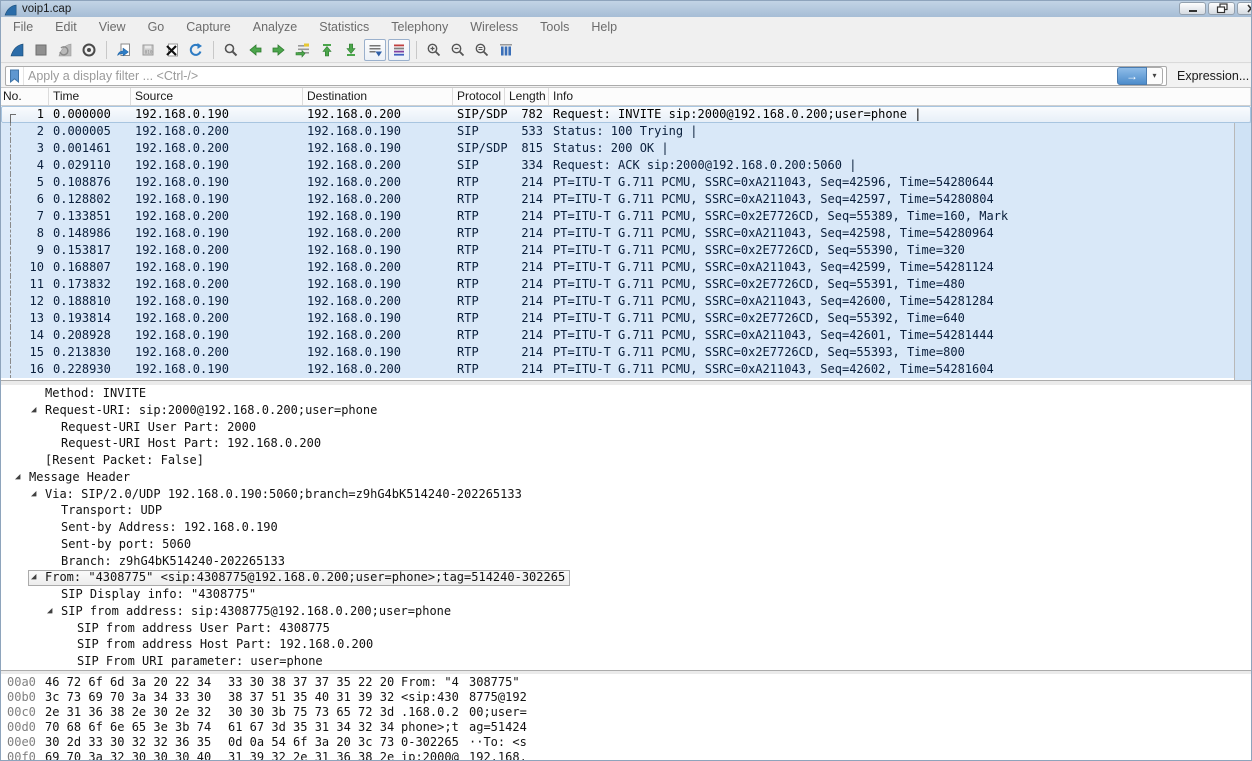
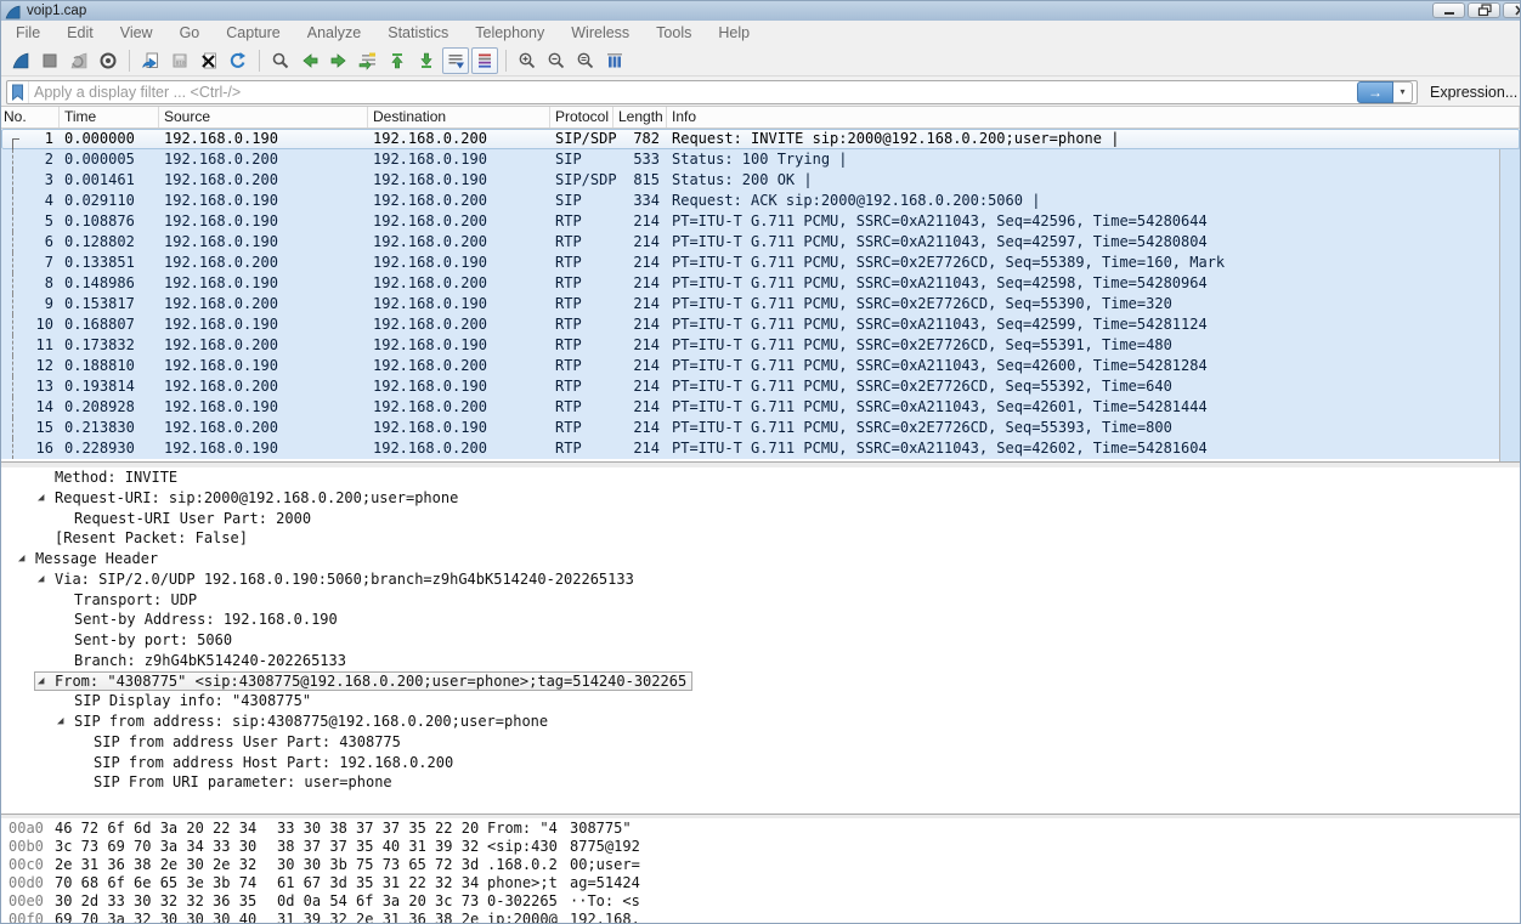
  voip1.cap
  File
  Edit
  View
  Go
  Capture
  Analyze
  Statistics
  Telephony
  Wireless
  Tools
  Help
  Apply a display filter ... <Ctrl-/>
  →
  ▾
  Expression...
  No.
  Time
  Source
  Destination
  Protocol
  Length
  Info
  1
  0.000000
  192.168.0.190
  192.168.0.200
  SIP/SDP
  782
  Request: INVITE sip:2000@192.168.0.200;user=phone |
  2
  0.000005
  192.168.0.200
  192.168.0.190
  SIP
  533
  Status: 100 Trying |
  3
  0.001461
  192.168.0.200
  192.168.0.190
  SIP/SDP
  815
  Status: 200 OK |
  4
  0.029110
  192.168.0.190
  192.168.0.200
  SIP
  334
  Request: ACK sip:2000@192.168.0.200:5060 |
  5
  0.108876
  192.168.0.190
  192.168.0.200
  RTP
  214
  PT=ITU-T G.711 PCMU, SSRC=0xA211043, Seq=42596, Time=54280644
  6
  0.128802
  192.168.0.190
  192.168.0.200
  RTP
  214
  PT=ITU-T G.711 PCMU, SSRC=0xA211043, Seq=42597, Time=54280804
  7
  0.133851
  192.168.0.200
  192.168.0.190
  RTP
  214
  PT=ITU-T G.711 PCMU, SSRC=0x2E7726CD, Seq=55389, Time=160, Mark
  8
  0.148986
  192.168.0.190
  192.168.0.200
  RTP
  214
  PT=ITU-T G.711 PCMU, SSRC=0xA211043, Seq=42598, Time=54280964
  9
  0.153817
  192.168.0.200
  192.168.0.190
  RTP
  214
  PT=ITU-T G.711 PCMU, SSRC=0x2E7726CD, Seq=55390, Time=320
  10
  0.168807
  192.168.0.190
  192.168.0.200
  RTP
  214
  PT=ITU-T G.711 PCMU, SSRC=0xA211043, Seq=42599, Time=54281124
  11
  0.173832
  192.168.0.200
  192.168.0.190
  RTP
  214
  PT=ITU-T G.711 PCMU, SSRC=0x2E7726CD, Seq=55391, Time=480
  12
  0.188810
  192.168.0.190
  192.168.0.200
  RTP
  214
  PT=ITU-T G.711 PCMU, SSRC=0xA211043, Seq=42600, Time=54281284
  13
  0.193814
  192.168.0.200
  192.168.0.190
  RTP
  214
  PT=ITU-T G.711 PCMU, SSRC=0x2E7726CD, Seq=55392, Time=640
  14
  0.208928
  192.168.0.190
  192.168.0.200
  RTP
  214
  PT=ITU-T G.711 PCMU, SSRC=0xA211043, Seq=42601, Time=54281444
  15
  0.213830
  192.168.0.200
  192.168.0.190
  RTP
  214
  PT=ITU-T G.711 PCMU, SSRC=0x2E7726CD, Seq=55393, Time=800
  16
  0.228930
  192.168.0.190
  192.168.0.200
  RTP
  214
  PT=ITU-T G.711 PCMU, SSRC=0xA211043, Seq=42602, Time=54281604
  Method: INVITE
  ◢
  Request-URI: sip:2000@192.168.0.200;user=phone
  Request-URI User Part: 2000
- Request-URI Host Part: 192.168.0.200
  [Resent Packet: False]
  ◢
  Message Header
  ◢
  Via: SIP/2.0/UDP 192.168.0.190:5060;branch=z9hG4bK514240-202265133
  Transport: UDP
  Sent-by Address: 192.168.0.190
  Sent-by port: 5060
  Branch: z9hG4bK514240-202265133
  ◢
  From: "4308775" <sip:4308775@192.168.0.200;user=phone>;tag=514240-302265
  SIP Display info: "4308775"
  ◢
  SIP from address: sip:4308775@192.168.0.200;user=phone
  SIP from address User Part: 4308775
  SIP from address Host Part: 192.168.0.200
  SIP From URI parameter: user=phone
  00a0
  46 72 6f 6d 3a 20 22 34
  33 30 38 37 37 35 22 20
  From: "4
  308775"
  00b0
  3c 73 69 70 3a 34 33 30
- 38 37 51 35 40 31 39 32
+ 38 37 37 35 40 31 39 32
  <sip:430
  8775@192
  00c0
  2e 31 36 38 2e 30 2e 32
  30 30 3b 75 73 65 72 3d
  .168.0.2
  00;user=
  00d0
  70 68 6f 6e 65 3e 3b 74
- 61 67 3d 35 31 34 32 34
+ 61 67 3d 35 31 22 32 34
  phone>;t
  ag=51424
  00e0
  30 2d 33 30 32 32 36 35
  0d 0a 54 6f 3a 20 3c 73
  0-302265
  ··To: <s
  00f0
  69 70 3a 32 30 30 30 40
  31 39 32 2e 31 36 38 2e
  ip:2000@
  192.168.
